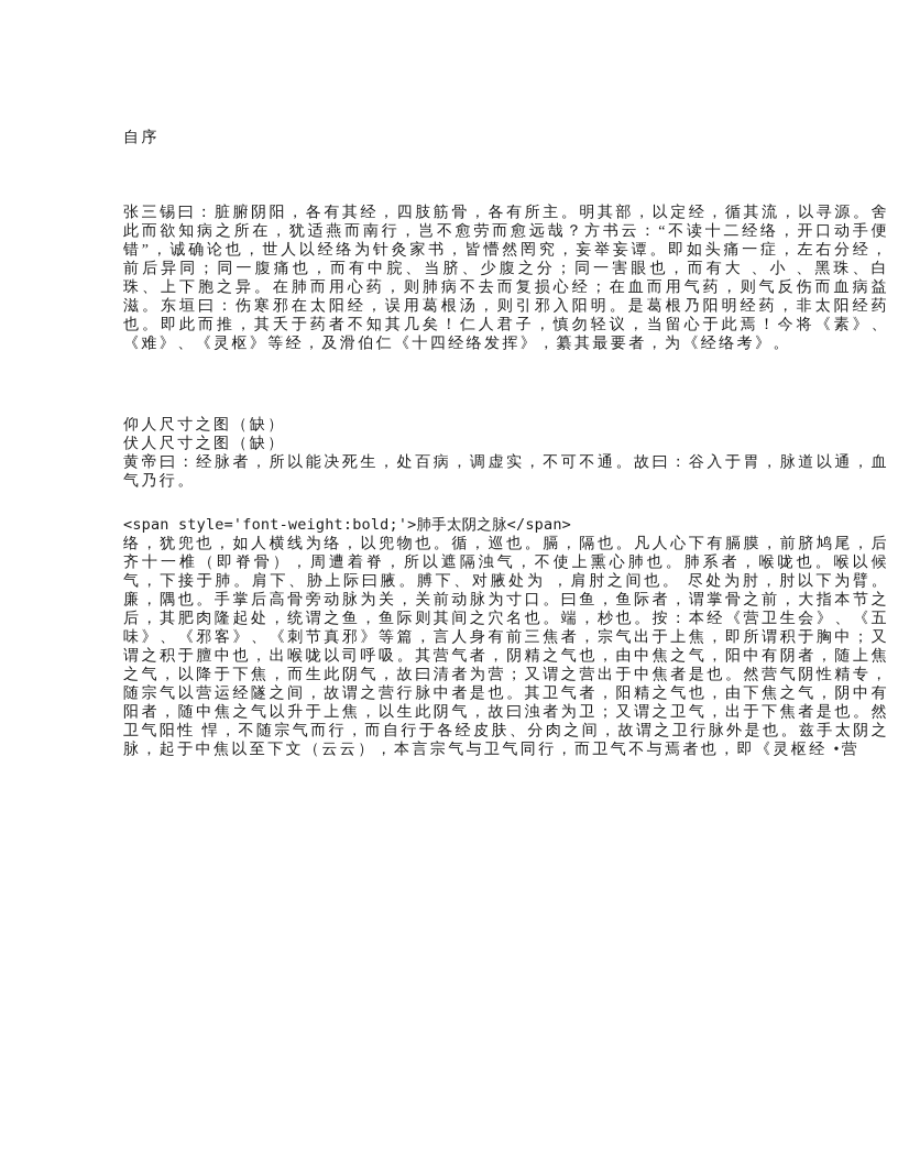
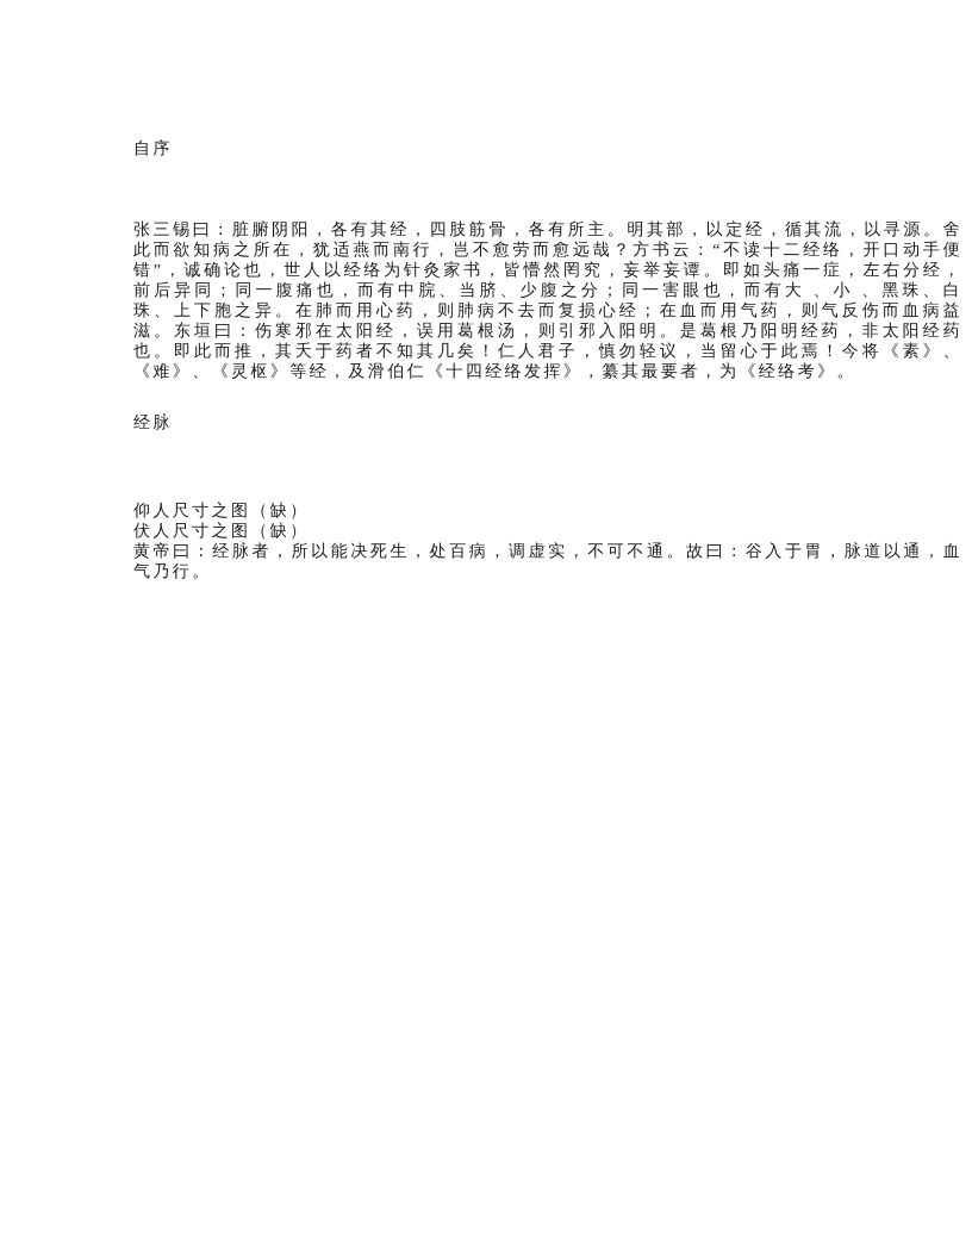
  自序
  张三锡曰：脏腑阴阳，各有其经，四肢筋骨，各有所主。明其部，以定经，循其流，以寻源。舍此而欲知病之所在，犹适燕而南行，岂不愈劳而愈远哉？方书云：“不读十二经络，开口动手便错”，诚确论也，世人以经络为针灸家书，皆懵然罔究，妄举妄谭。即如头痛一症，左右分经，前后异同；同一腹痛也，而有中脘、当脐、少腹之分；同一害眼也，而有大 、小 、黑珠、白珠、上下胞之异。在肺而用心药，则肺病不去而复损心经；在血而用气药，则气反伤而血病益滋。东垣曰：伤寒邪在太阳经，误用葛根汤，则引邪入阳明。是葛根乃阳明经药，非太阳经药也。即此而推，其夭于药者不知其几矣！仁人君子，慎勿轻议，当留心于此焉！今将《素》、《难》、《灵枢》等经，及滑伯仁《十四经络发挥》，纂其最要者，为《经络考》。
+ 经脉
  仰人尺寸之图（缺）
  伏人尺寸之图（缺）
  黄帝曰：经脉者，所以能决死生，处百病，调虚实，不可不通。故曰：谷入于胃，脉道以通，血气乃行。
- <span style='font-weight:bold;'>肺手太阴之脉</span>
- 络，犹兜也，如人横线为络，以兜物也。循，巡也。膈，隔也。凡人心下有膈膜，前脐鸠尾，后齐十一椎（即脊骨），周遭着脊，所以遮隔浊气，不使上熏心肺也。肺系者，喉咙也。喉以候气，下接于肺。肩下、胁上际曰腋。膊下、对腋处为 ，肩肘之间也。 尽处为肘，肘以下为臂。廉，隅也。手掌后高骨旁动脉为关，关前动脉为寸口。曰鱼，鱼际者，谓掌骨之前，大指本节之后，其肥肉隆起处，统谓之鱼，鱼际则其间之穴名也。端，杪也。按：本经《营卫生会》、《五味》、《邪客》、《刺节真邪》等篇，言人身有前三焦者，宗气出于上焦，即所谓积于胸中；又谓之积于膻中也，出喉咙以司呼吸。其营气者，阴精之气也，由中焦之气，阳中有阴者，随上焦之气，以降于下焦，而生此阴气，故曰清者为营；又谓之营出于中焦者是也。然营气阴性精专，随宗气以营运经隧之间，故谓之营行脉中者是也。其卫气者，阳精之气也，由下焦之气，阴中有阳者，随中焦之气以升于上焦，以生此阴气，故曰浊者为卫；又谓之卫气，出于下焦者是也。然卫气阳性 悍，不随宗气而行，而自行于各经皮肤、分肉之间，故谓之卫行脉外是也。兹手太阴之脉，起于中焦以至下文（云云），本言宗气与卫气同行，而卫气不与焉者也，即《灵枢经 •营
